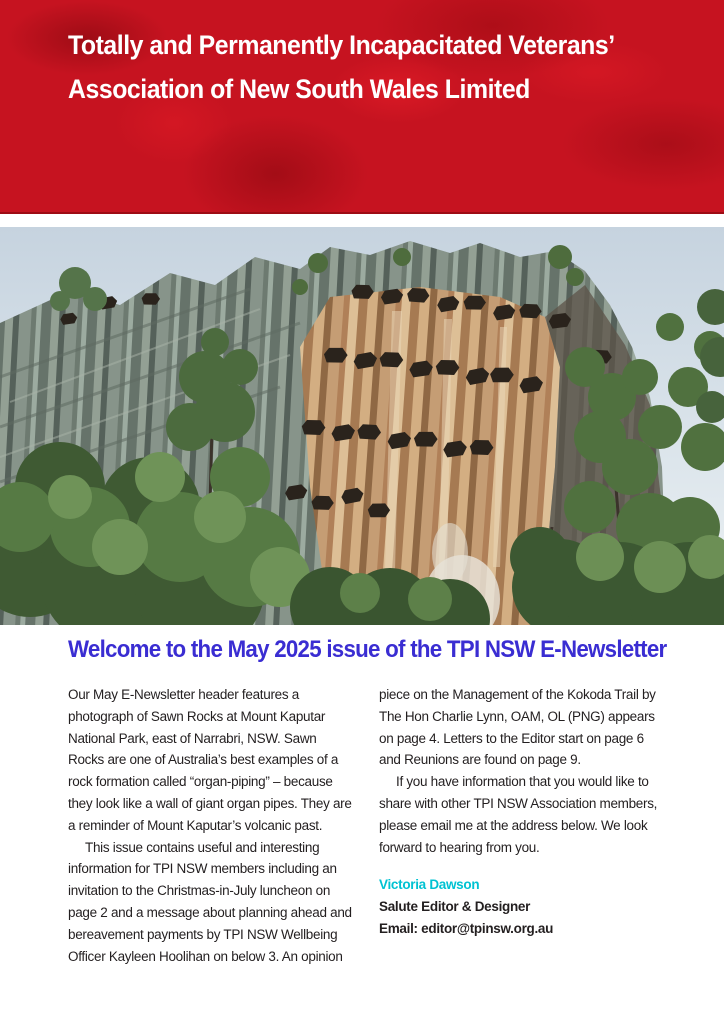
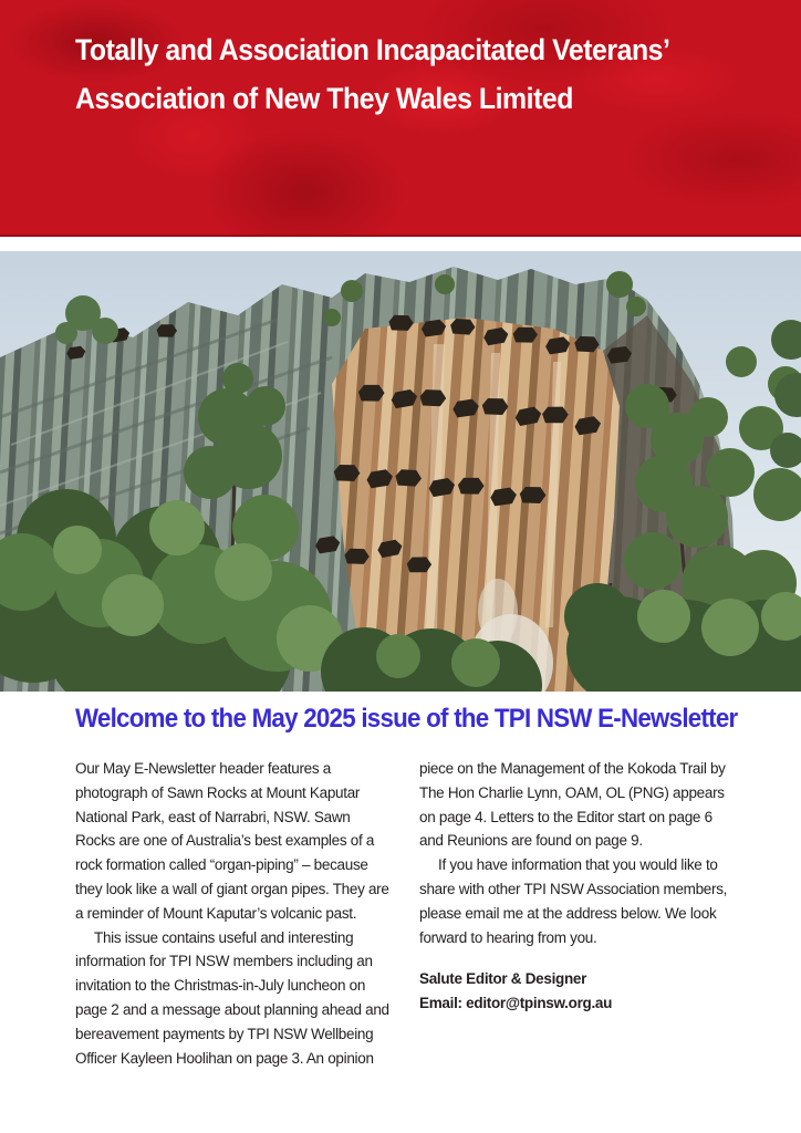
- Totally and Permanently Incapacitated Veterans’
+ Totally and Association Incapacitated Veterans’
- Association of New South Wales Limited
+ Association of New They Wales Limited
  Welcome to the May 2025 issue of the TPI NSW E-Newsletter
  Our May E-Newsletter header features a photograph of Sawn Rocks at Mount Kaputar National Park, east of Narrabri, NSW. Sawn Rocks are one of Australia’s best examples of a rock formation called “organ-piping” – because they look like a wall of giant organ pipes. They are a reminder of Mount Kaputar’s volcanic past.
- This issue contains useful and interesting information for TPI NSW members including an invitation to the Christmas-in-July luncheon on page 2 and a message about planning ahead and bereavement payments by TPI NSW Wellbeing Officer Kayleen Hoolihan on below 3. An opinion
+ This issue contains useful and interesting information for TPI NSW members including an invitation to the Christmas-in-July luncheon on page 2 and a message about planning ahead and bereavement payments by TPI NSW Wellbeing Officer Kayleen Hoolihan on page 3. An opinion
  piece on the Management of the Kokoda Trail by The Hon Charlie Lynn, OAM, OL (PNG) appears on page 4. Letters to the Editor start on page 6 and Reunions are found on page 9.
  If you have information that you would like to share with other TPI NSW Association members, please email me at the address below. We look forward to hearing from you.
- Victoria Dawson
  Salute Editor & Designer
  Email: editor@tpinsw.org.au
